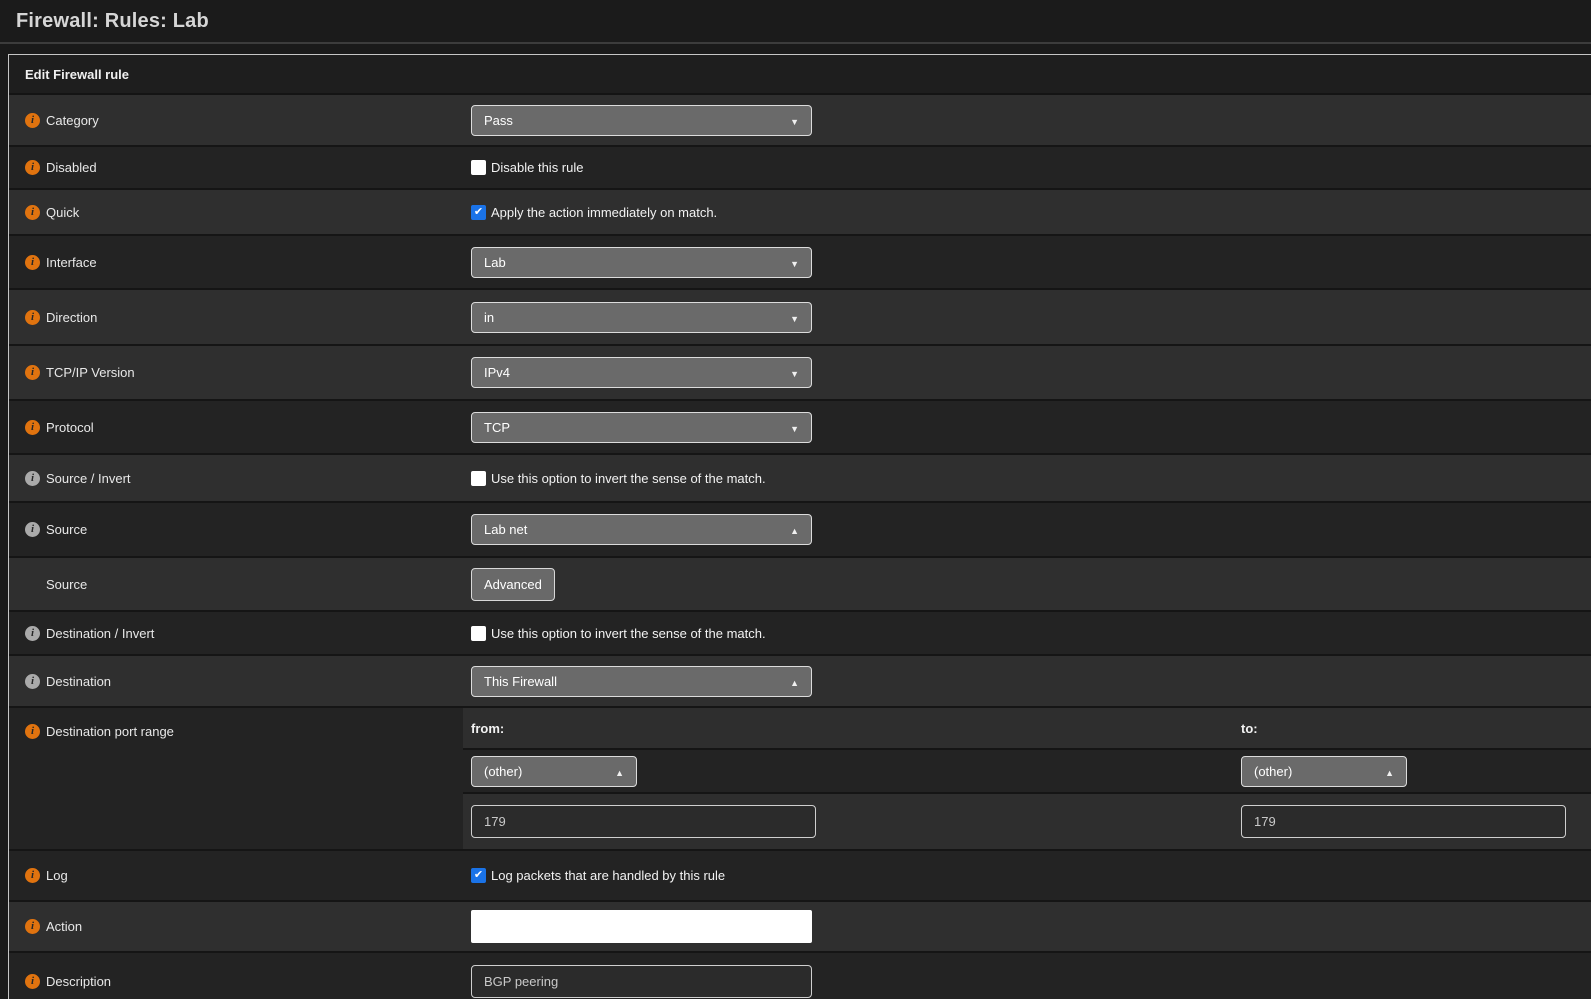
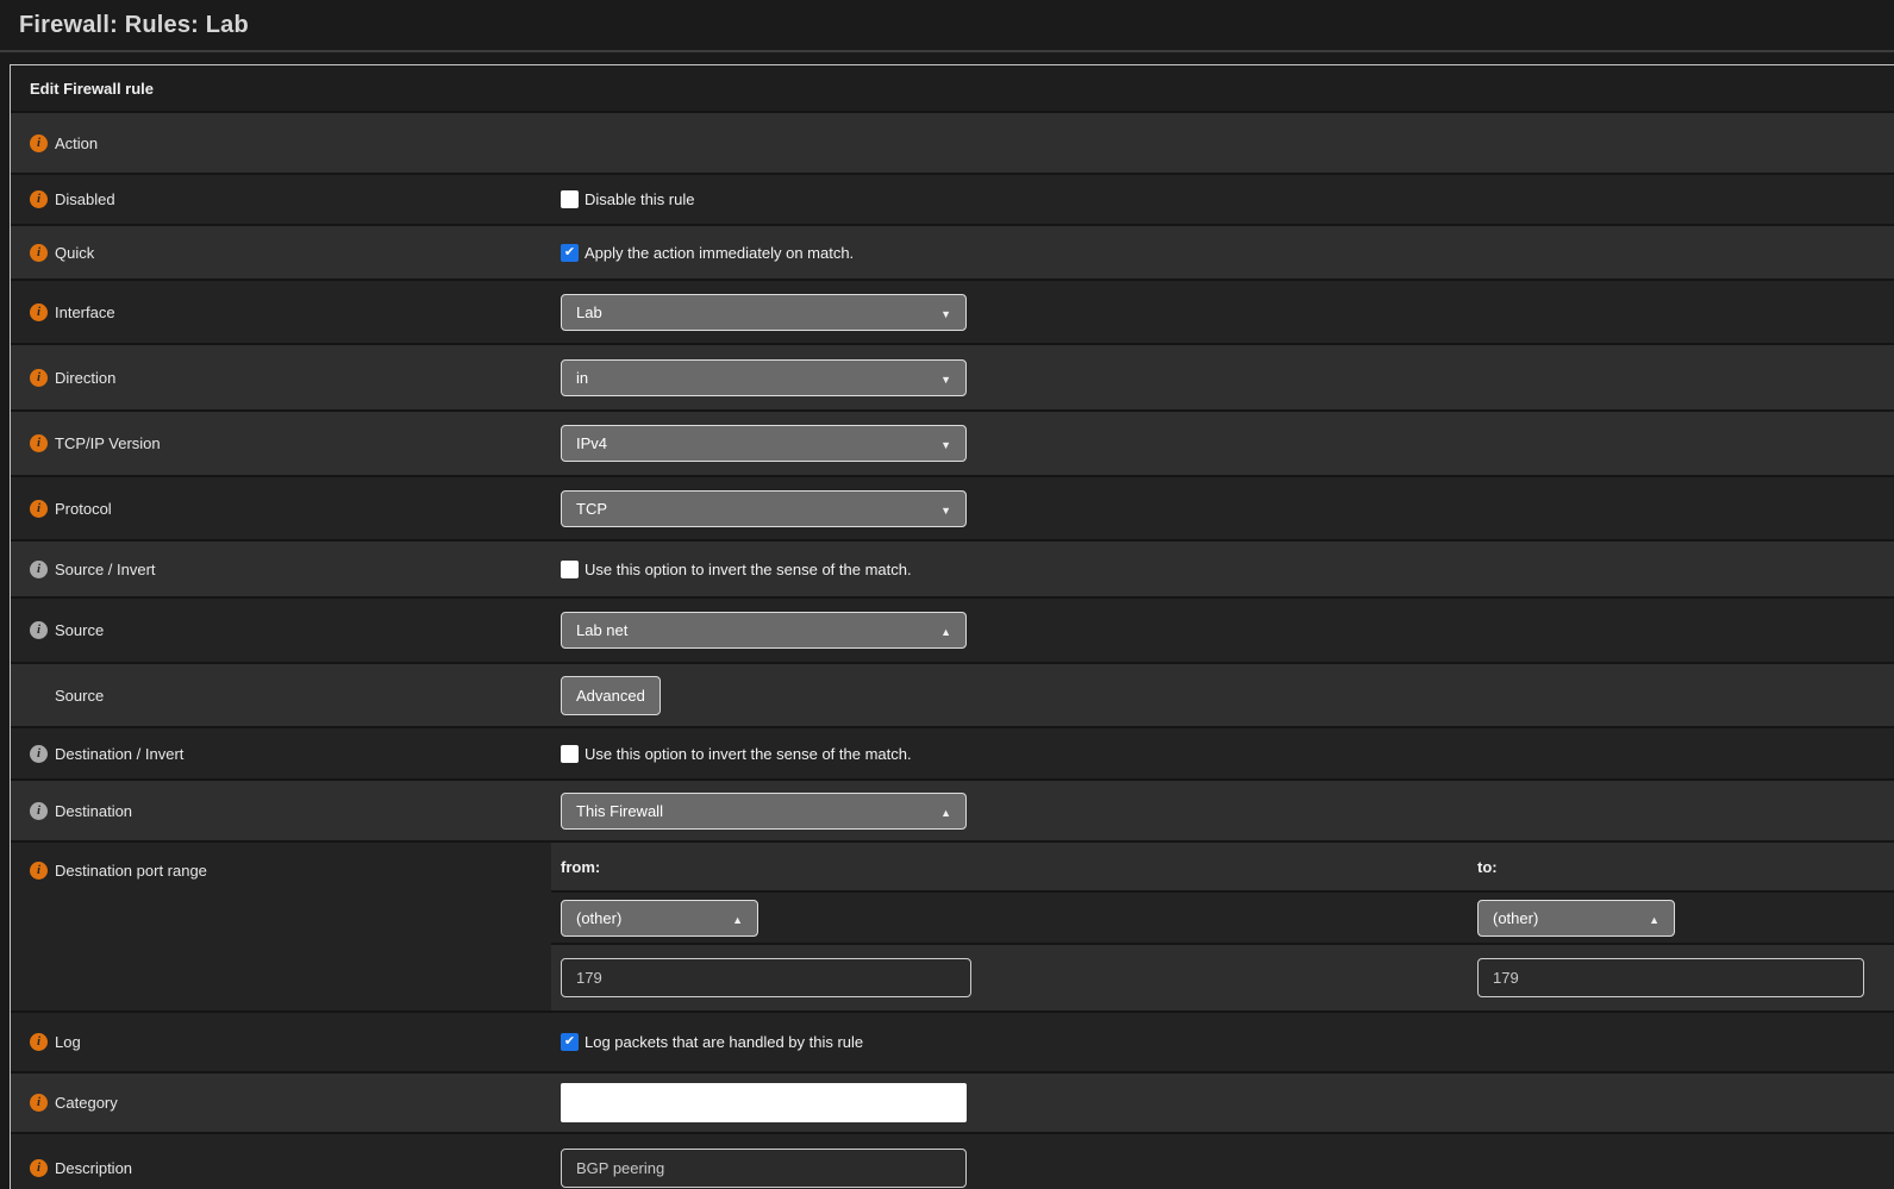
  Firewall: Rules: Lab
  Edit Firewall rule
  i
- Category
+ Action
- Pass
  i
  Disabled
  Disable this rule
  i
  Quick
  Apply the action immediately on match.
  i
  Interface
  Lab
  i
  Direction
  in
  i
  TCP/IP Version
  IPv4
  i
  Protocol
  TCP
  i
  Source / Invert
  Use this option to invert the sense of the match.
  i
  Source
  Lab net
  Source
  Advanced
  i
  Destination / Invert
  Use this option to invert the sense of the match.
  i
  Destination
  This Firewall
  i
  Destination port range
  from:
  to:
  (other)
  (other)
  179
  179
  i
  Log
  Log packets that are handled by this rule
  i
- Action
+ Category
  i
  Description
  BGP peering
